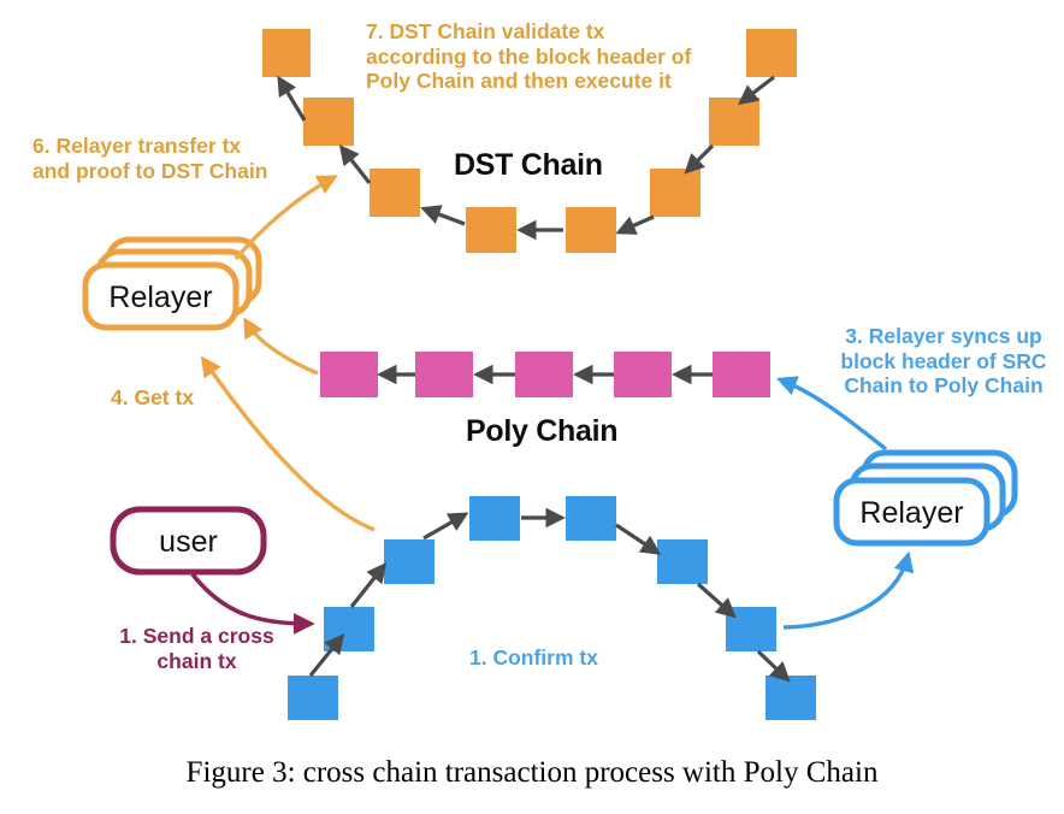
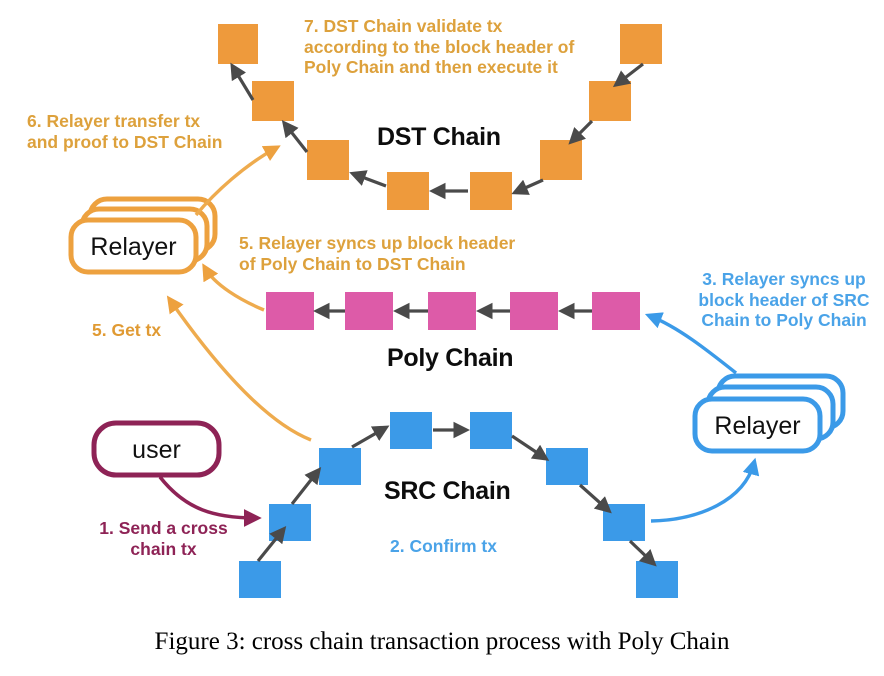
  Relayer
  Relayer
  user
  DST Chain
  Poly Chain
+ SRC Chain
  7. DST Chain validate tx
  according to the block header of
  Poly Chain and then execute it
  6. Relayer transfer tx
  and proof to DST Chain
+ 5. Relayer syncs up block header
+ of Poly Chain to DST Chain
- 4. Get tx
+ 5. Get tx
  3. Relayer syncs up
  block header of SRC
  Chain to Poly Chain
- 1. Confirm tx
+ 2. Confirm tx
  1. Send a cross
  chain tx
  Figure 3: cross chain transaction process with Poly Chain
